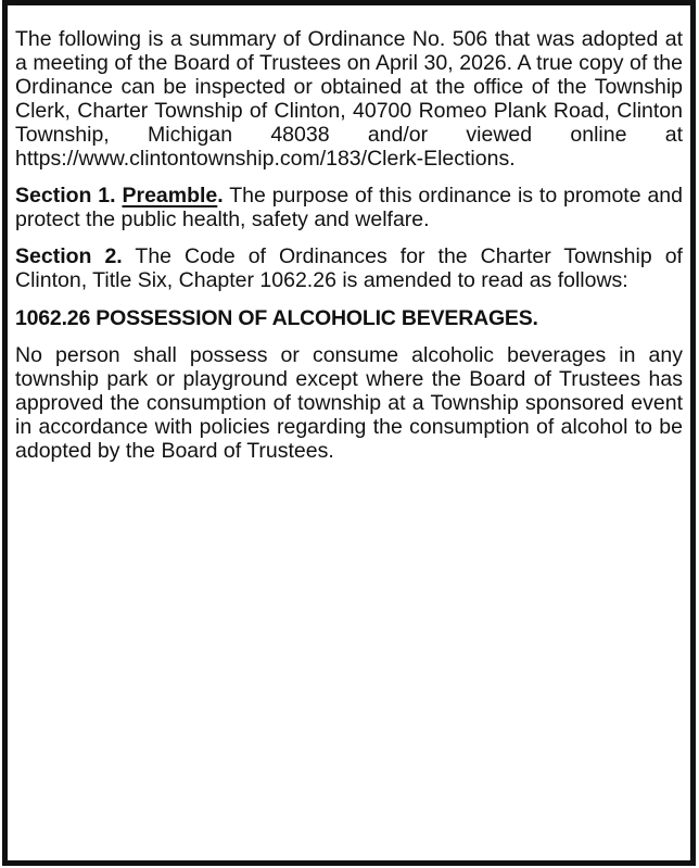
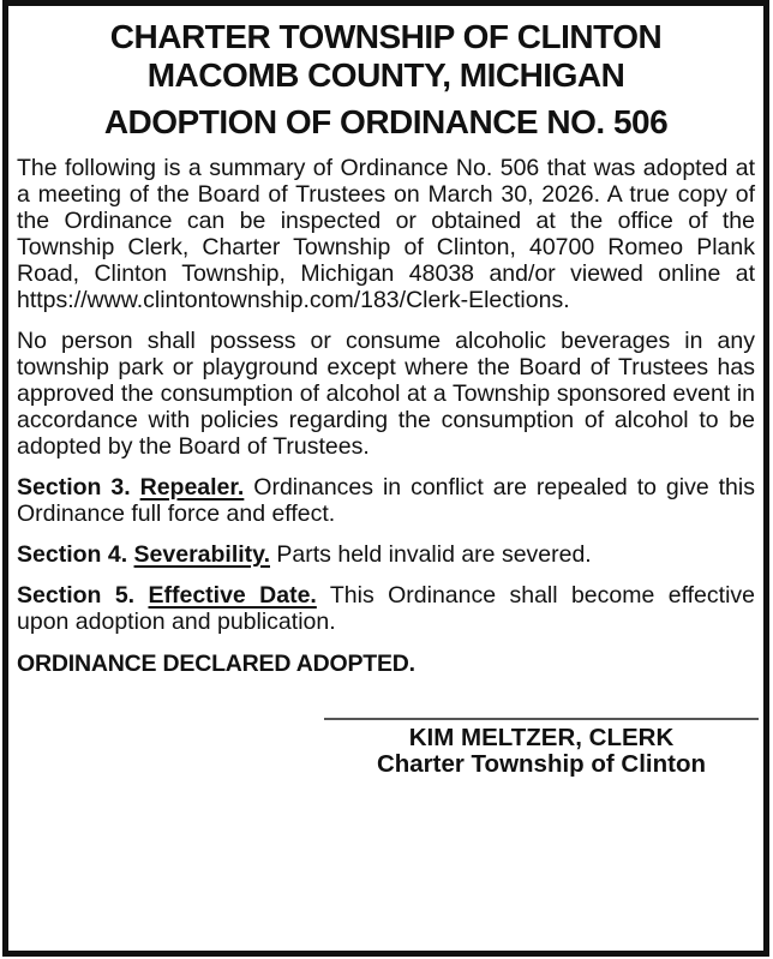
+ CHARTER TOWNSHIP OF CLINTON
+ MACOMB COUNTY, MICHIGAN
+ ADOPTION OF ORDINANCE NO. 506
- The following is a summary of Ordinance No. 506 that was adopted at a meeting of the Board of Trustees on April 30, 2026. A true copy of the Ordinance can be inspected or obtained at the office of the Township Clerk, Charter Township of Clinton, 40700 Romeo Plank Road, Clinton Township, Michigan 48038 and/or viewed online at https://www.clintontownship.com/183/Clerk-Elections.
+ The following is a summary of Ordinance No. 506 that was adopted at a meeting of the Board of Trustees on March 30, 2026. A true copy of the Ordinance can be inspected or obtained at the office of the Township Clerk, Charter Township of Clinton, 40700 Romeo Plank Road, Clinton Township, Michigan 48038 and/or viewed online at https://www.clintontownship.com/183/Clerk-Elections.
- Section 1. Preamble. The purpose of this ordinance is to promote and protect the public health, safety and welfare.
- Section 2. The Code of Ordinances for the Charter Township of Clinton, Title Six, Chapter 1062.26 is amended to read as follows:
- 1062.26 POSSESSION OF ALCOHOLIC BEVERAGES.
- No person shall possess or consume alcoholic beverages in any township park or playground except where the Board of Trustees has approved the consumption of township at a Township sponsored event in accordance with policies regarding the consumption of alcohol to be adopted by the Board of Trustees.
+ No person shall possess or consume alcoholic beverages in any township park or playground except where the Board of Trustees has approved the consumption of alcohol at a Township sponsored event in accordance with policies regarding the consumption of alcohol to be adopted by the Board of Trustees.
+ Section 3. Repealer. Ordinances in conflict are repealed to give this Ordinance full force and effect.
+ Section 4. Severability. Parts held invalid are severed.
+ Section 5. Effective Date. This Ordinance shall become effective upon adoption and publication.
+ ORDINANCE DECLARED ADOPTED.
+ KIM MELTZER, CLERK
+ Charter Township of Clinton
